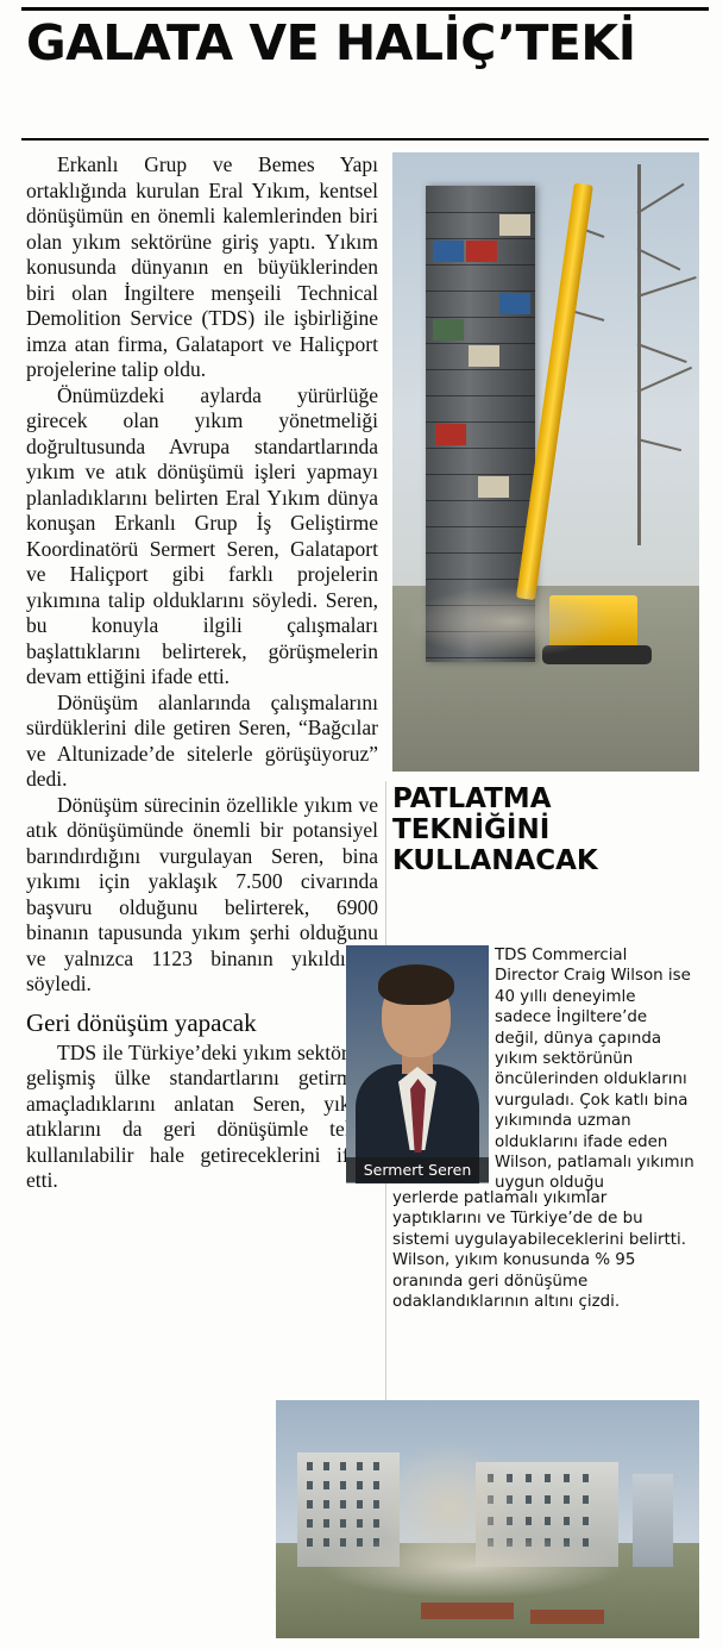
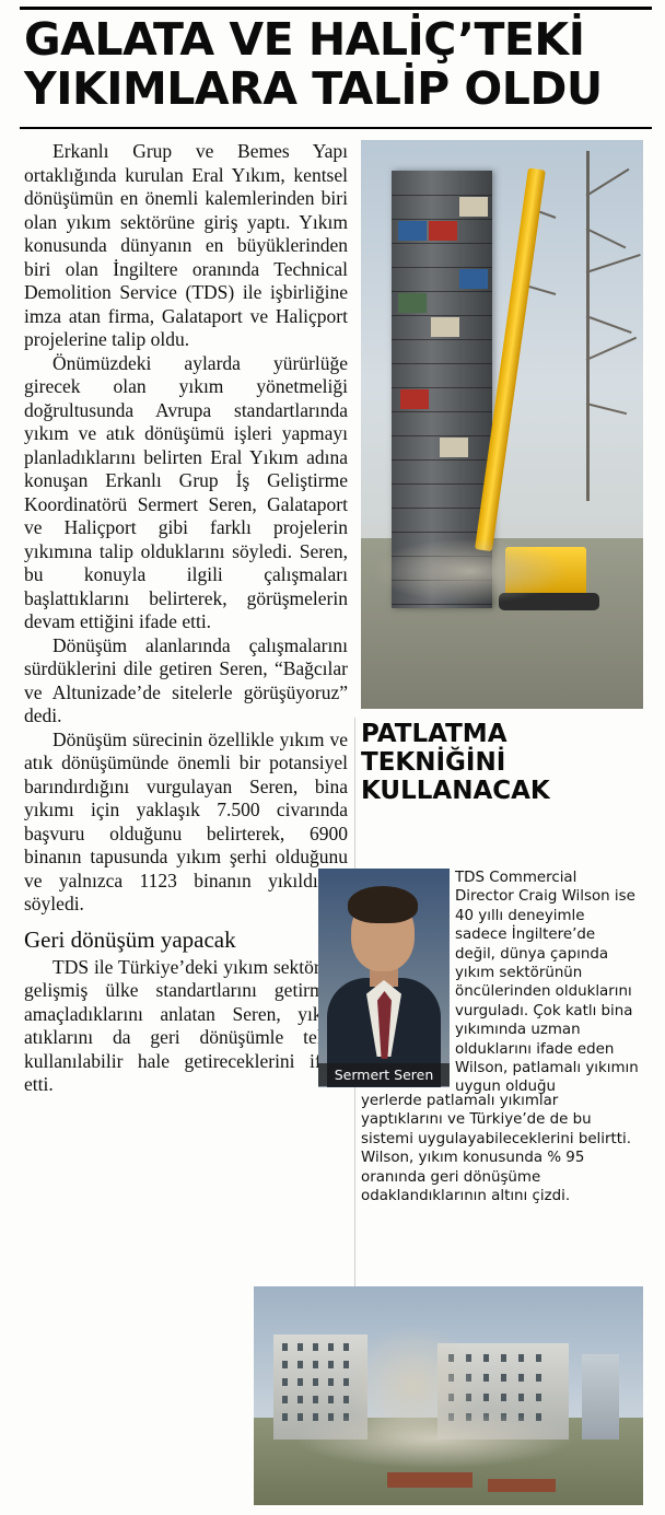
  GALATA VE HALİÇ’TEKİ
+ YIKIMLARA TALİP OLDU
- Erkanlı Grup ve Bemes Yapı ortaklığında kurulan Eral Yıkım, kentsel dönüşümün en önemli kalemlerinden biri olan yıkım sektörüne giriş yaptı. Yıkım konusunda dünyanın en büyüklerinden biri olan İngiltere menşeili Technical Demolition Service (TDS) ile işbirliğine imza atan firma, Galataport ve Haliçport projelerine talip oldu.
+ Erkanlı Grup ve Bemes Yapı ortaklığında kurulan Eral Yıkım, kentsel dönüşümün en önemli kalemlerinden biri olan yıkım sektörüne giriş yaptı. Yıkım konusunda dünyanın en büyüklerinden biri olan İngiltere oranında Technical Demolition Service (TDS) ile işbirliğine imza atan firma, Galataport ve Haliçport projelerine talip oldu.
- Önümüzdeki aylarda yürürlüğe girecek olan yıkım yönetmeliği doğrultusunda Avrupa standartlarında yıkım ve atık dönüşümü işleri yapmayı planladıklarını belirten Eral Yıkım dünya konuşan Erkanlı Grup İş Geliştirme Koordinatörü Sermert Seren, Galataport ve Haliçport gibi farklı projelerin yıkımına talip olduklarını söyledi. Seren, bu konuyla ilgili çalışmaları başlattıklarını belirterek, görüşmelerin devam ettiğini ifade etti.
+ Önümüzdeki aylarda yürürlüğe girecek olan yıkım yönetmeliği doğrultusunda Avrupa standartlarında yıkım ve atık dönüşümü işleri yapmayı planladıklarını belirten Eral Yıkım adına konuşan Erkanlı Grup İş Geliştirme Koordinatörü Sermert Seren, Galataport ve Haliçport gibi farklı projelerin yıkımına talip olduklarını söyledi. Seren, bu konuyla ilgili çalışmaları başlattıklarını belirterek, görüşmelerin devam ettiğini ifade etti.
  Dönüşüm alanlarında çalışmalarını sürdüklerini dile getiren Seren, “Bağcılar ve Altunizade’de sitelerle görüşüyoruz” dedi.
  Dönüşüm sürecinin özellikle yıkım ve atık dönüşümünde önemli bir potansiyel barındırdığını vurgulayan Seren, bina yıkımı için yaklaşık 7.500 civarında başvuru olduğunu belirterek, 6900 binanın tapusunda yıkım şerhi olduğunu ve yalnızca 1123 binanın yıkıldı söyledi.
  Geri dönüşüm yapacak
  TDS ile Türkiye’deki yıkım sektör gelişmiş ülke standartlarını getirm amaçladıklarını anlatan Seren, yı atıklarını da geri dönüşümle te kullanılabilir hale getireceklerini i etti.
  PATLATMA TEKNİĞİNİ KULLANACAK
  Sermert Seren
  TDS Commercial Director Craig Wilson ise 40 yıllı deneyimle sadece İngiltere’de değil, dünya çapında yıkım sektörünün öncülerinden olduklarını vurguladı. Çok katlı bina yıkımında uzman olduklarını ifade eden Wilson, patlamalı yıkımın uygun olduğu
  yerlerde patlamalı yıkımlar yaptıklarını ve Türkiye’de de bu sistemi uygulayabileceklerini belirtti. Wilson, yıkım konusunda % 95 oranında geri dönüşüme odaklandıklarının altını çizdi.
